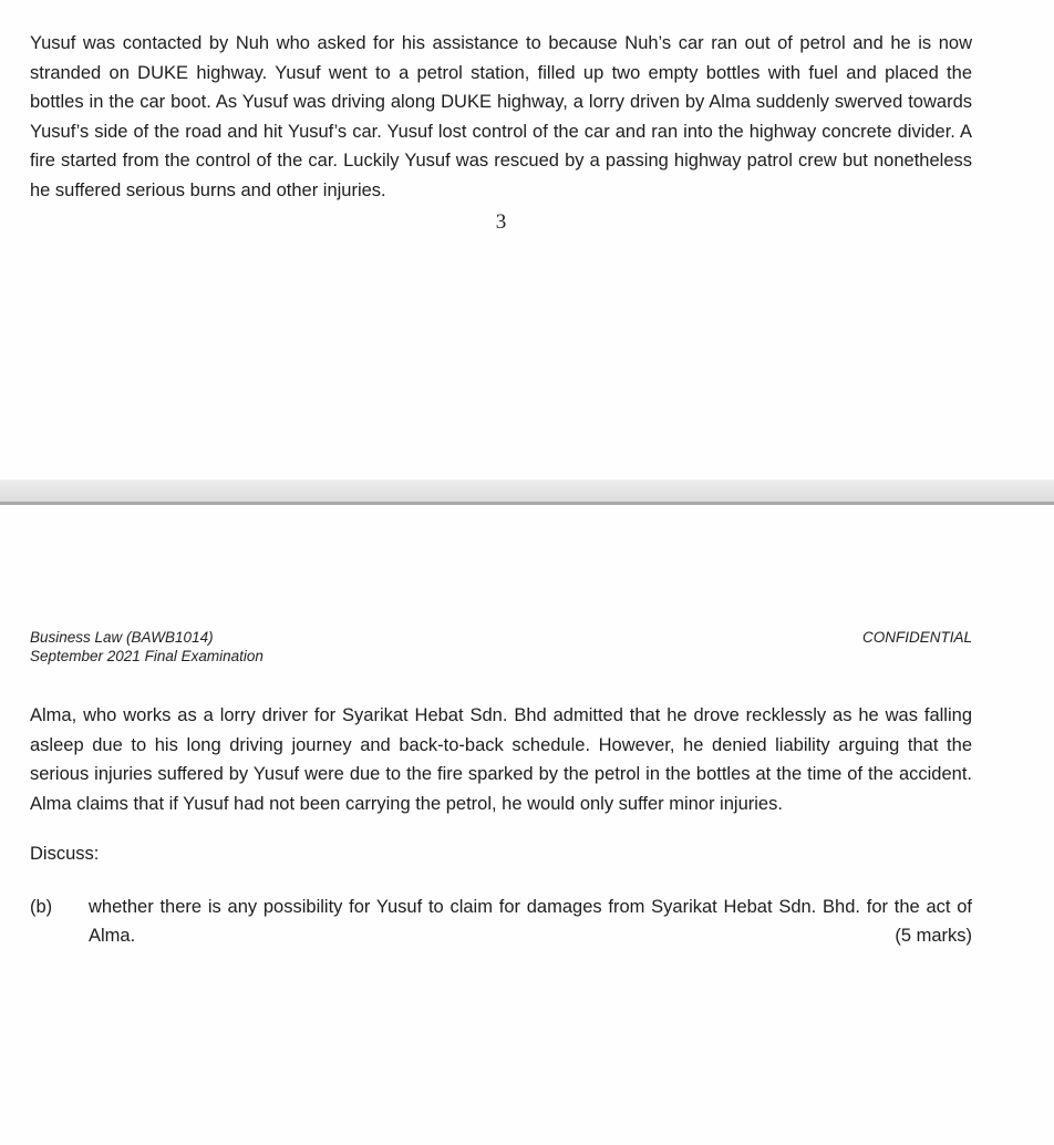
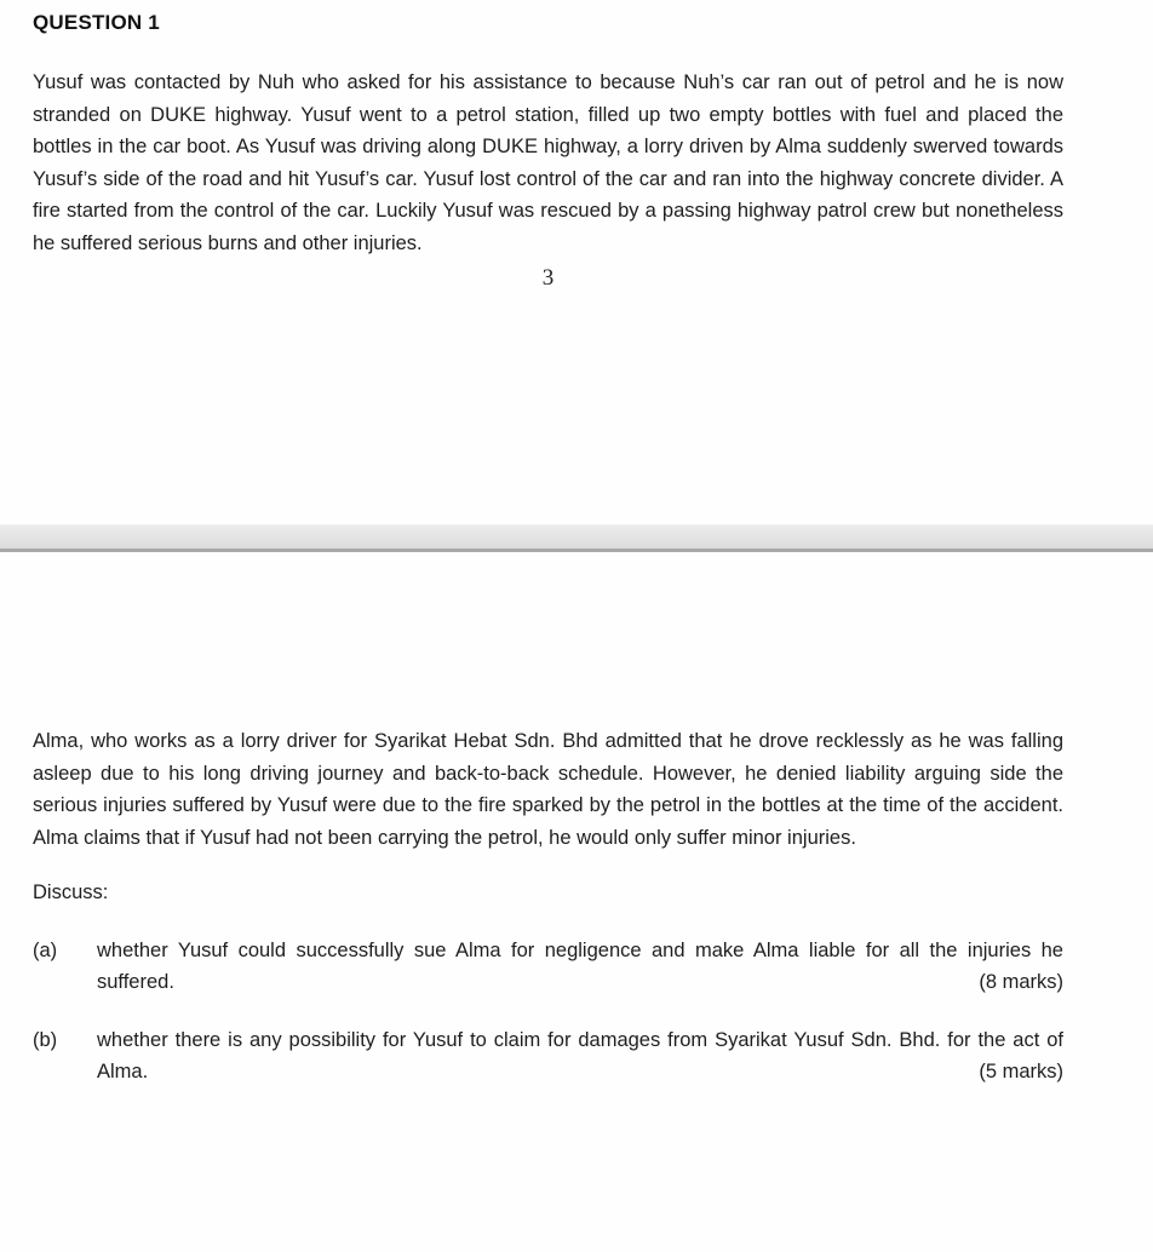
+ QUESTION 1
  Yusuf was contacted by Nuh who asked for his assistance to because Nuh’s car ran out of petrol and he is now stranded on DUKE highway. Yusuf went to a petrol station, filled up two empty bottles with fuel and placed the bottles in the car boot. As Yusuf was driving along DUKE highway, a lorry driven by Alma suddenly swerved towards Yusuf’s side of the road and hit Yusuf’s car. Yusuf lost control of the car and ran into the highway concrete divider. A fire started from the control of the car. Luckily Yusuf was rescued by a passing highway patrol crew but nonetheless he suffered serious burns and other injuries.
  3
- Business Law (BAWB1014)
- September 2021 Final Examination
- CONFIDENTIAL
- Alma, who works as a lorry driver for Syarikat Hebat Sdn. Bhd admitted that he drove recklessly as he was falling asleep due to his long driving journey and back-to-back schedule. However, he denied liability arguing that the serious injuries suffered by Yusuf were due to the fire sparked by the petrol in the bottles at the time of the accident. Alma claims that if Yusuf had not been carrying the petrol, he would only suffer minor injuries.
+ Alma, who works as a lorry driver for Syarikat Hebat Sdn. Bhd admitted that he drove recklessly as he was falling asleep due to his long driving journey and back-to-back schedule. However, he denied liability arguing side the serious injuries suffered by Yusuf were due to the fire sparked by the petrol in the bottles at the time of the accident. Alma claims that if Yusuf had not been carrying the petrol, he would only suffer minor injuries.
  Discuss:
+ (a)
+ whether Yusuf could successfully sue Alma for negligence and make Alma liable for all the injuries he suffered.
+ (8 marks)
  (b)
- whether there is any possibility for Yusuf to claim for damages from Syarikat Hebat Sdn. Bhd. for the act of Alma.
+ whether there is any possibility for Yusuf to claim for damages from Syarikat Yusuf Sdn. Bhd. for the act of Alma.
  (5 marks)
